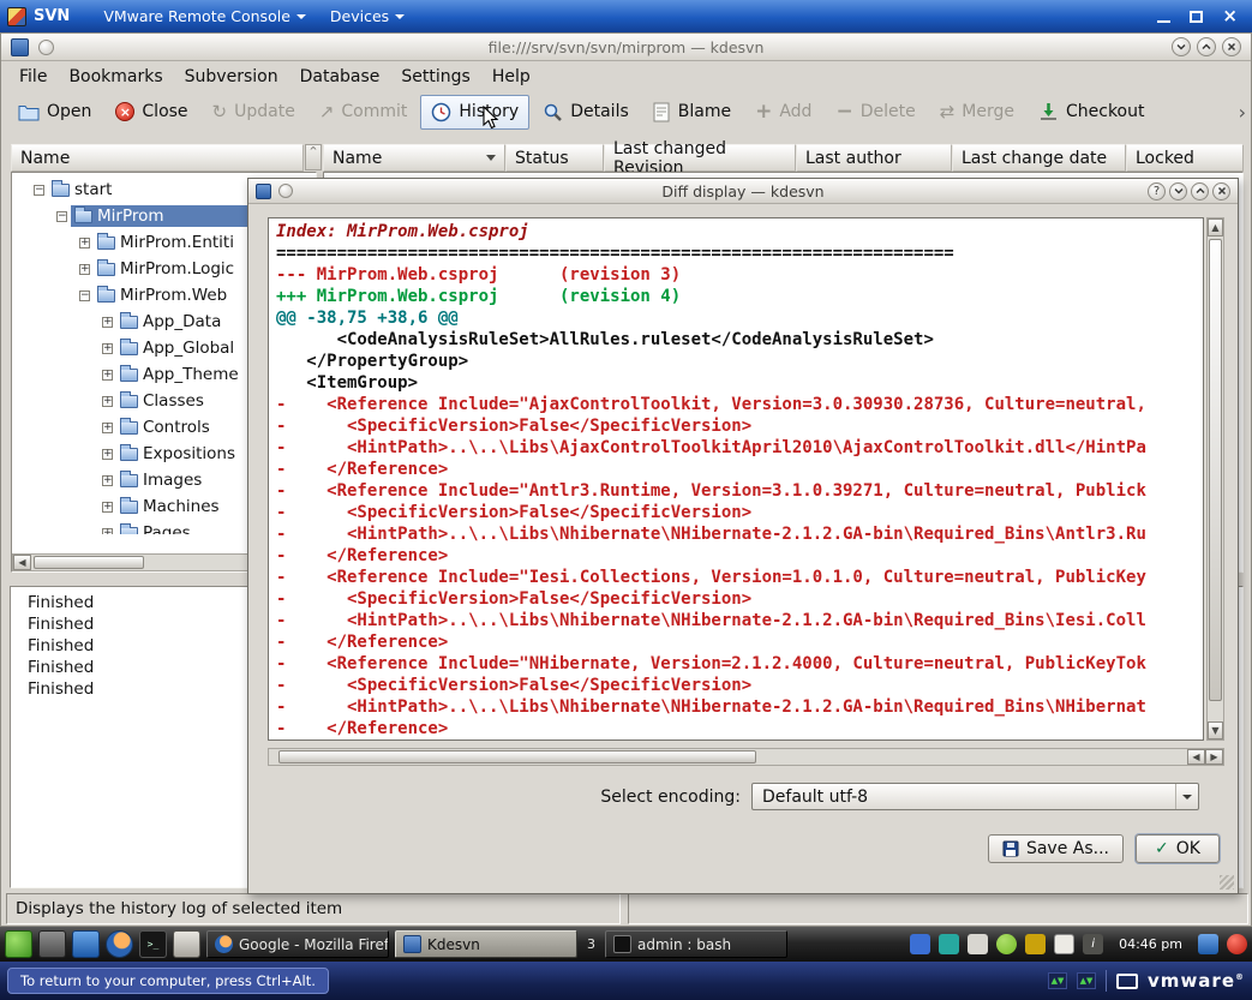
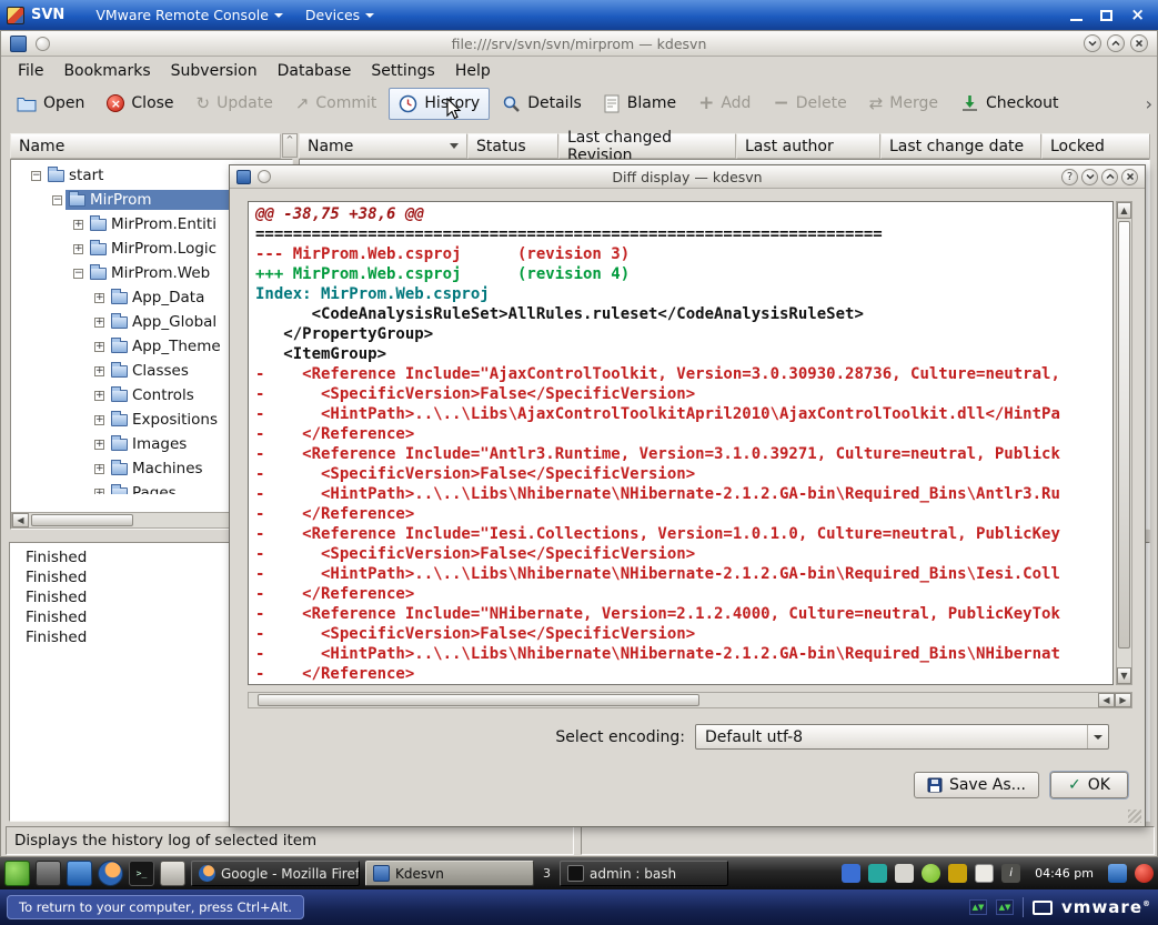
  SVN
  VMware Remote Console
  Devices
  ×
  file:///srv/svn/svn/mirprom — kdesvn
  File
  Bookmarks
  Subversion
  Database
  Settings
  Help
  Open
  ×
  Close
  ↻
  Update
  ↗
  Commit
  Hisory
  Details
  Blame
  +
  Add
  −
  Delete
  ⇄
  Merge
  Checkout
  ›
  Name
  ^
  Name
  Status
  Last changed Revision
  Last author
  Last change date
  Locked
  −
  start
  −
  MirProm
  +
  MirProm.Entiti
  +
  MirProm.Logic
  −
  MirProm.Web
  +
  App_Data
  +
  App_Global
  +
  App_Theme
  +
  Classes
  +
  Controls
  +
  Expositions
  +
  Images
  +
  Machines
  +
  Pages
  ◀
  Finished
  Finished
  Finished
  Finished
  Finished
  Displays the history log of selected item
  Diff display — kdesvn
  ?
- Index: MirProm.Web.csproj
+ @@ -38,75 +38,6 @@
  ===================================================================
  --- MirProm.Web.csproj (revision 3)
  +++ MirProm.Web.csproj (revision 4)
- @@ -38,75 +38,6 @@
+ Index: MirProm.Web.csproj
  <CodeAnalysisRuleSet>AllRules.ruleset</CodeAnalysisRuleSet>
  </PropertyGroup>
  <ItemGroup>
  - <Reference Include="AjaxControlToolkit, Version=3.0.30930.28736, Culture=neutral,
  - <SpecificVersion>False</SpecificVersion>
  - <HintPath>..\..\Libs\AjaxControlToolkitApril2010\AjaxControlToolkit.dll</HintPa
  - </Reference>
  - <Reference Include="Antlr3.Runtime, Version=3.1.0.39271, Culture=neutral, Publick
  - <SpecificVersion>False</SpecificVersion>
  - <HintPath>..\..\Libs\Nhibernate\NHibernate-2.1.2.GA-bin\Required_Bins\Antlr3.Ru
  - </Reference>
  - <Reference Include="Iesi.Collections, Version=1.0.1.0, Culture=neutral, PublicKey
  - <SpecificVersion>False</SpecificVersion>
  - <HintPath>..\..\Libs\Nhibernate\NHibernate-2.1.2.GA-bin\Required_Bins\Iesi.Coll
  - </Reference>
  - <Reference Include="NHibernate, Version=2.1.2.4000, Culture=neutral, PublicKeyTok
  - <SpecificVersion>False</SpecificVersion>
  - <HintPath>..\..\Libs\Nhibernate\NHibernate-2.1.2.GA-bin\Required_Bins\NHibernat
  - </Reference>
  ▲
  ▼
  ◀
  ▶
  Select encoding:
  Default utf-8
  Save As...
  ✓
  OK
  >_
  Google - Mozilla Firef
  Kdesvn
  3
  admin : bash
  i
  04:46 pm
  To return to your computer, press Ctrl+Alt.
  ▲▼
  ▲▼
  vmware®
